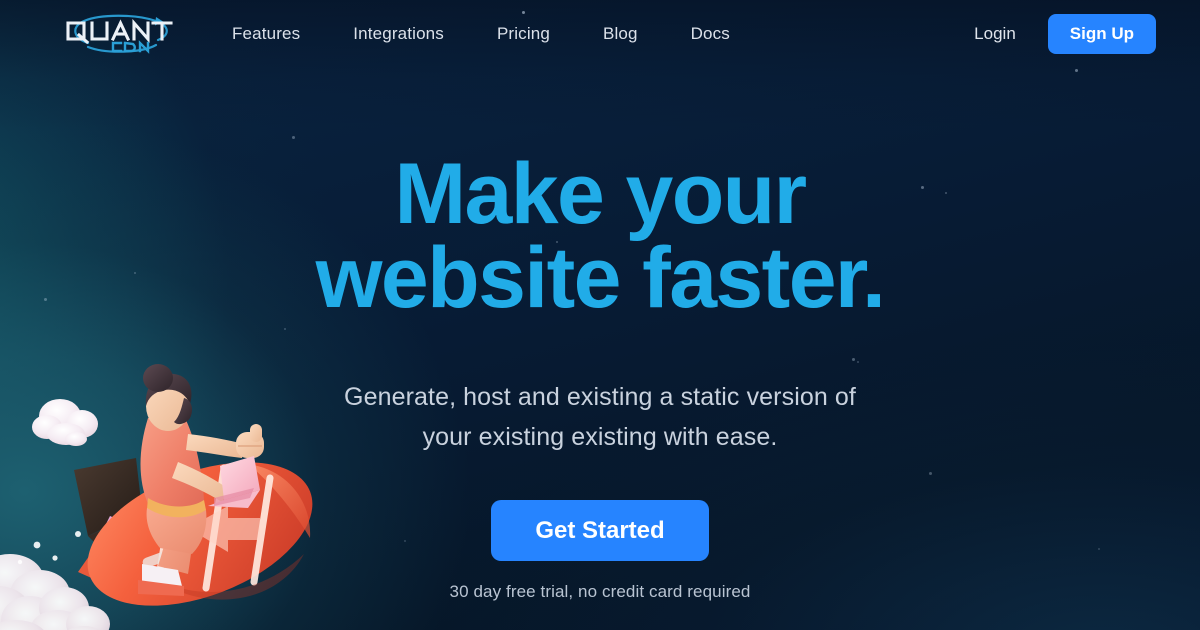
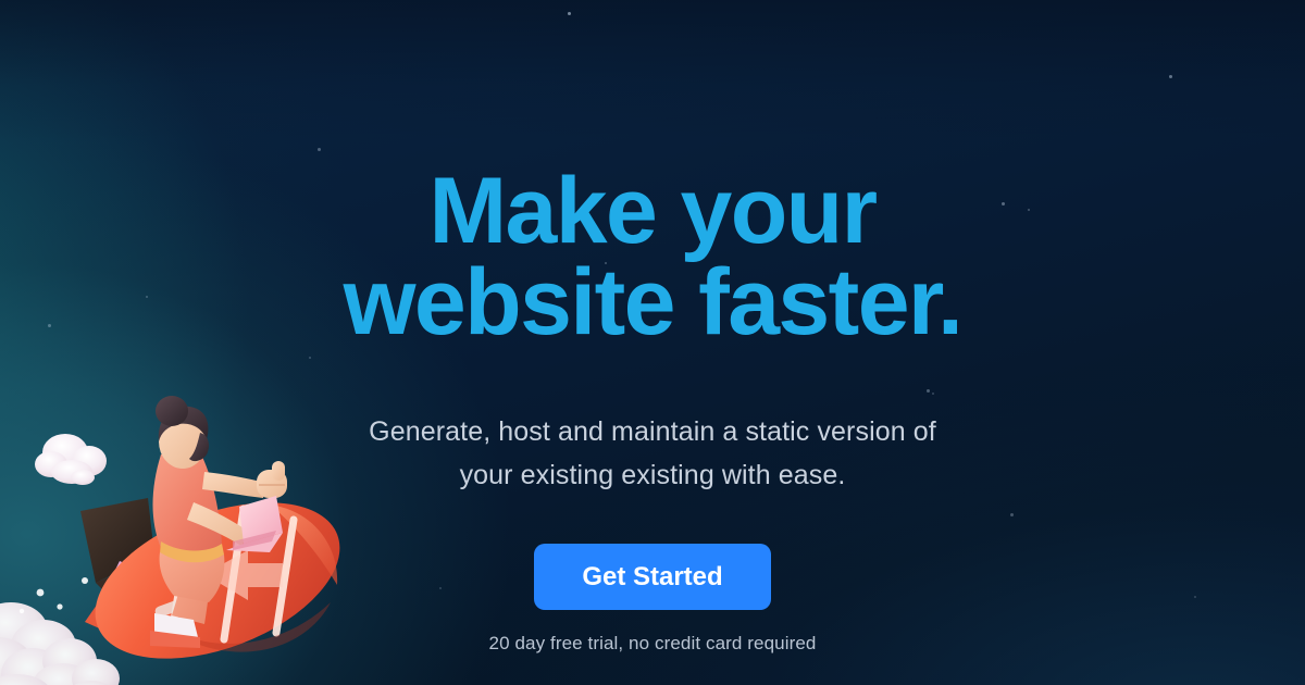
- Features
- Integrations
- Pricing
- Blog
- Docs
- Login
- Sign Up
  Make your
  website faster.
- Generate, host and existing a static version of
+ Generate, host and maintain a static version of
  your existing existing with ease.
  Get Started
- 30 day free trial, no credit card required
+ 20 day free trial, no credit card required
